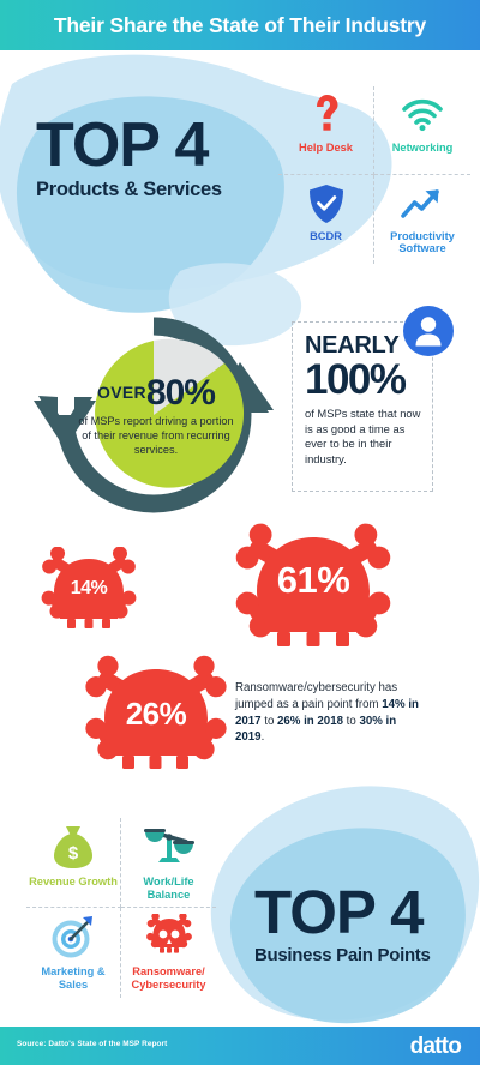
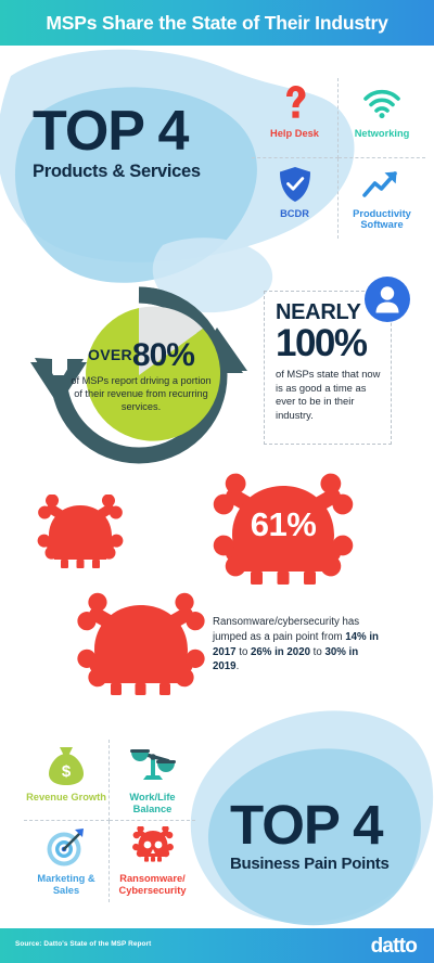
- Their Share the State of Their Industry
+ MSPs Share the State of Their Industry
  TOP 4
  Products & Services
  Help Desk
  Networking
  BCDR
  Productivity Software
  OVER80%
  of MSPs report driving a portion of their revenue from recurring services.
  NEARLY
  100%
  of MSPs state that now is as good a time as ever to be in their industry.
- 14%
- 26%
  61%
- Ransomware/cybersecurity has jumped as a pain point from 14% in 2017 to 26% in 2018 to 30% in 2019.
+ Ransomware/cybersecurity has jumped as a pain point from 14% in 2017 to 26% in 2020 to 30% in 2019.
  $
  Revenue Growth
  Work/Life Balance
  Marketing & Sales
  Ransomware/ Cybersecurity
  TOP 4
  Business Pain Points
  datto
